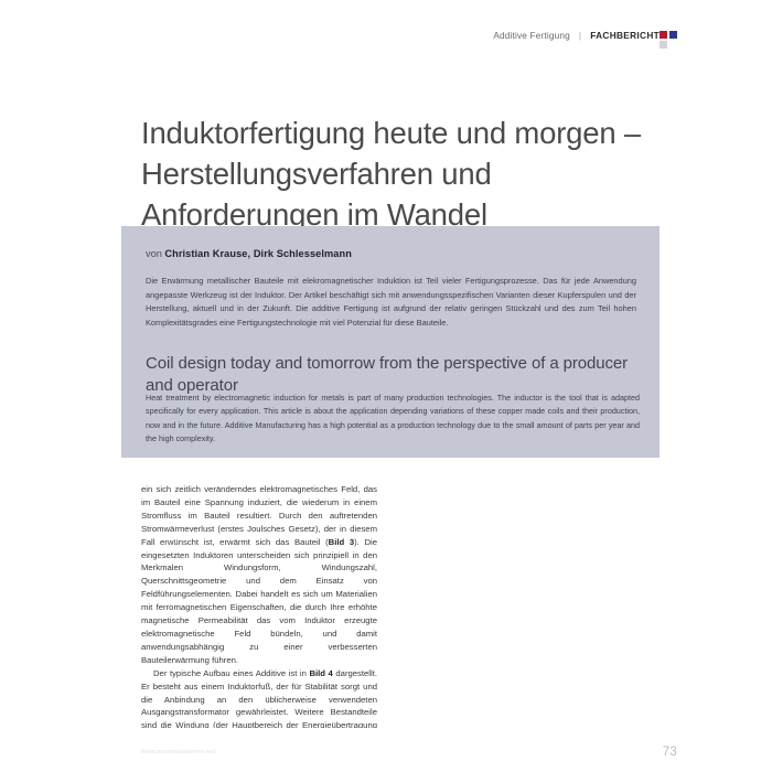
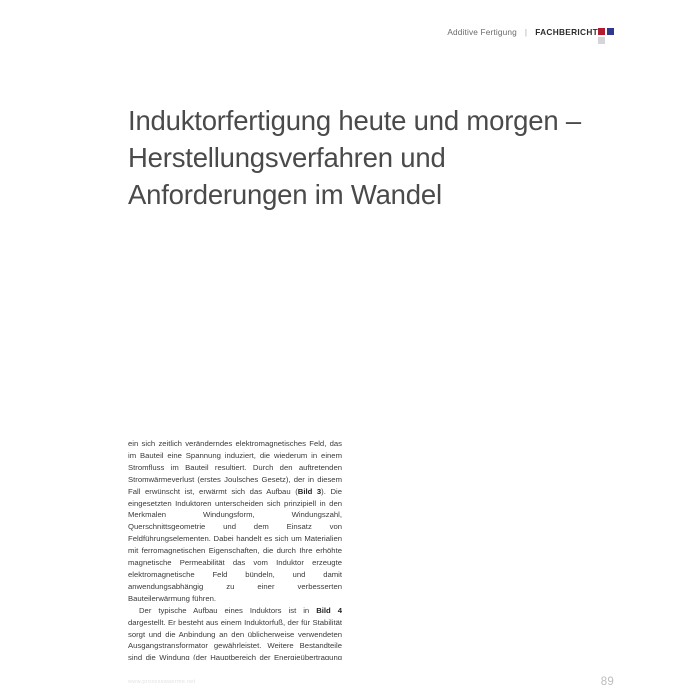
  Additive Fertigung
  |
  FACHBERICHT
  Induktorfertigung heute und morgen – Herstellungsverfahren und Anforderungen im Wandel
- von Christian Krause, Dirk Schlesselmann
- Die Erwärmung metallischer Bauteile mit elekromagnetischer Induktion ist Teil vieler Fertigungsprozesse. Das für jede Anwendung angepasste Werkzeug ist der Induktor. Der Artikel beschäftigt sich mit anwendungsspezifischen Varianten dieser Kupferspulen und der Herstellung, aktuell und in der Zukunft. Die additive Fertigung ist aufgrund der relativ geringen Stückzahl und des zum Teil hohen Komplexitätsgrades eine Fertigungstechnologie mit viel Potenzial für diese Bauteile.
- Coil design today and tomorrow from the perspective of a producer and operator
- Heat treatment by electromagnetic induction for metals is part of many production technologies. The inductor is the tool that is adapted specifically for every application. This article is about the application depending variations of these copper made coils and their production, now and in the future. Additive Manufacturing has a high potential as a production technology due to the small amount of parts per year and the high complexity.
- ein sich zeitlich veränderndes elektromagnetisches Feld, das im Bauteil eine Spannung induziert, die wiederum in einem Stromfluss im Bauteil resultiert. Durch den auftretenden Stromwärmeverlust (erstes Joulsches Gesetz), der in diesem Fall erwünscht ist, erwärmt sich das Bauteil (Bild 3). Die eingesetzten Induktoren unterscheiden sich prinzipiell in den Merkmalen Windungsform, Windungszahl, Querschnittsgeometrie und dem Einsatz von Feldführungselementen. Dabei handelt es sich um Materialien mit ferromagnetischen Eigenschaften, die durch Ihre erhöhte magnetische Permeabilität das vom Induktor erzeugte elektromagnetische Feld bündeln, und damit anwendungsabhängig zu einer verbesserten Bauteilerwärmung führen.
+ ein sich zeitlich veränderndes elektromagnetisches Feld, das im Bauteil eine Spannung induziert, die wiederum in einem Stromfluss im Bauteil resultiert. Durch den auftretenden Stromwärmeverlust (erstes Joulsches Gesetz), der in diesem Fall erwünscht ist, erwärmt sich das Aufbau (Bild 3). Die eingesetzten Induktoren unterscheiden sich prinzipiell in den Merkmalen Windungsform, Windungszahl, Querschnittsgeometrie und dem Einsatz von Feldführungselementen. Dabei handelt es sich um Materialien mit ferromagnetischen Eigenschaften, die durch Ihre erhöhte magnetische Permeabilität das vom Induktor erzeugte elektromagnetische Feld bündeln, und damit anwendungsabhängig zu einer verbesserten Bauteilerwärmung führen.
- Der typische Aufbau eines Additive ist in Bild 4 dargestellt. Er besteht aus einem Induktorfuß, der für Stabilität sorgt und die Anbindung an den üblicherweise verwendeten Ausgangstransformator gewährleistet. Weitere Bestandteile sind die Windung (der Hauptbereich der Energieübertragung
+ Der typische Aufbau eines Induktors ist in Bild 4 dargestellt. Er besteht aus einem Induktorfuß, der für Stabilität sorgt und die Anbindung an den üblicherweise verwendeten Ausgangstransformator gewährleistet. Weitere Bestandteile sind die Windung (der Hauptbereich der Energieübertragung
- 73
+ 89
